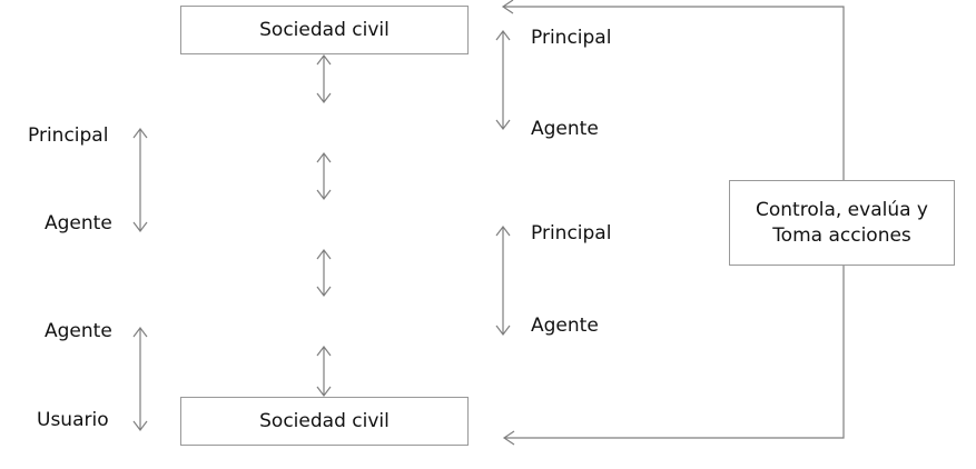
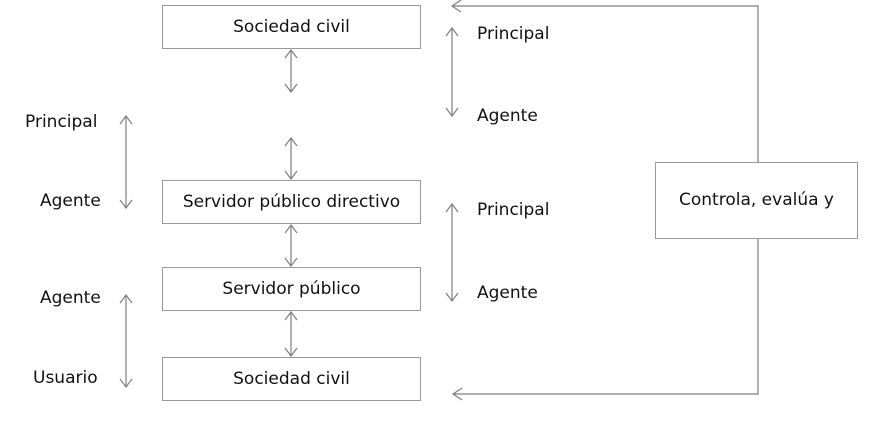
  Sociedad civil
+ Servidor público directivo
+ Servidor público
  Sociedad civil
  Controla, evalúa y
- Toma acciones
  Principal
  Agente
  Agente
  Usuario
  Principal
  Agente
  Principal
  Agente
